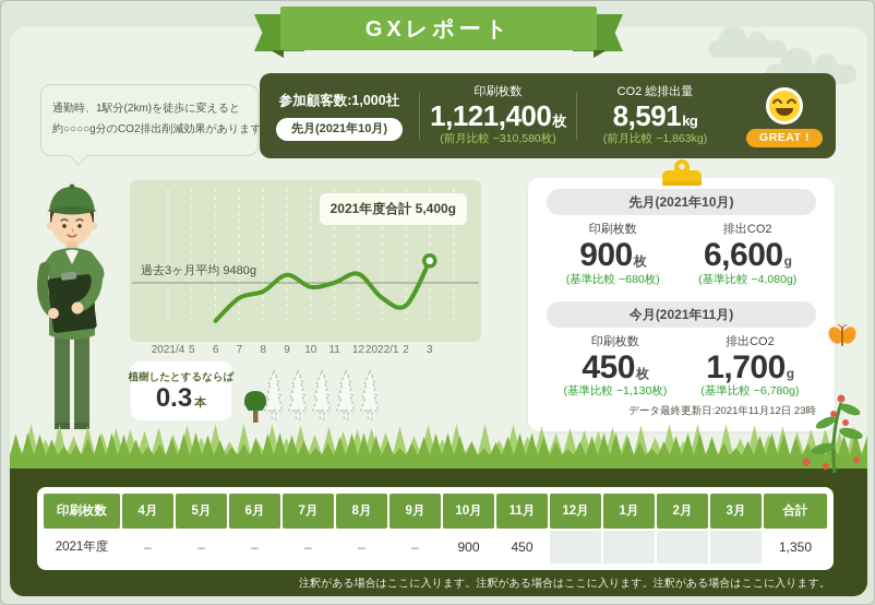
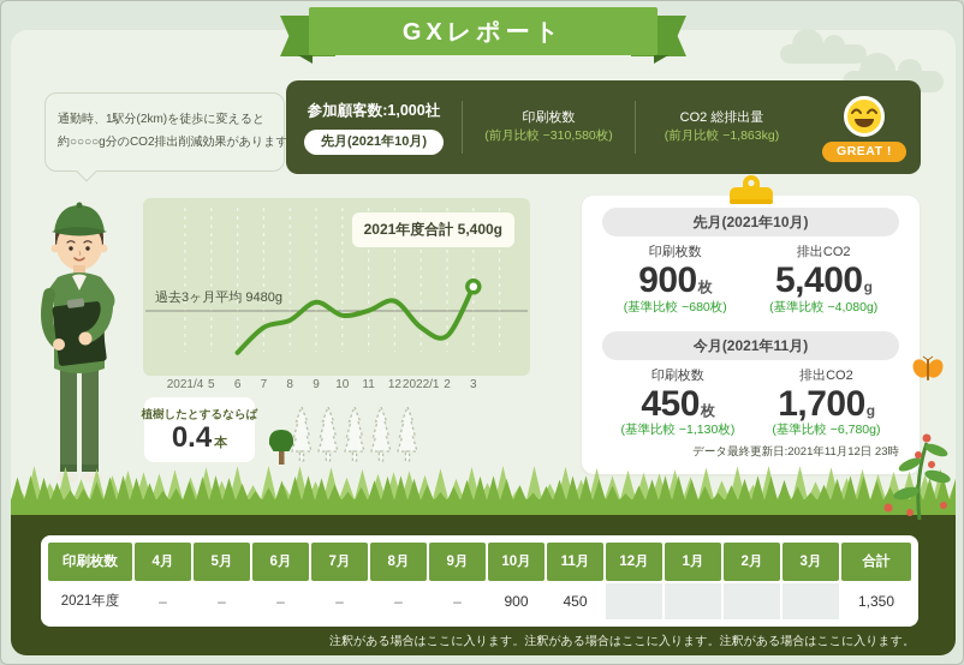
  GXレポート
  通勤時、1駅分(2km)を徒歩に変えると
  約○○○○g分のCO2排出削減効果があります
  参加顧客数:1,000社
  先月(2021年10月)
  印刷枚数
- 1,121,400枚
  (前月比較 −310,580枚)
  CO2 総排出量
- 8,591kg
  (前月比較 −1,863kg)
  GREAT !
  過去3ヶ月平均 9480g
  2021年度合計 5,400g
  2021/4
  5
  6
  7
  8
  9
  10
  11
  12
  2022/1
  2
  3
  植樹したとするならば
- 0.3 本
+ 0.4 本
  先月(2021年10月)
  印刷枚数
  900枚
  (基準比較 −680枚)
  排出CO2
- 6,600g
+ 5,400g
  (基準比較 −4,080g)
  今月(2021年11月)
  印刷枚数
  450枚
  (基準比較 −1,130枚)
  排出CO2
  1,700g
  (基準比較 −6,780g)
  データ最終更新日:2021年11月12日 23時
  印刷枚数	4月	5月	6月	7月	8月	9月	10月	11月	12月	1月	2月	3月	合計
  2021年度	–	–	–	–	–	–	900	450					1,350
  注釈がある場合はここに入ります。注釈がある場合はここに入ります。注釈がある場合はここに入ります。
